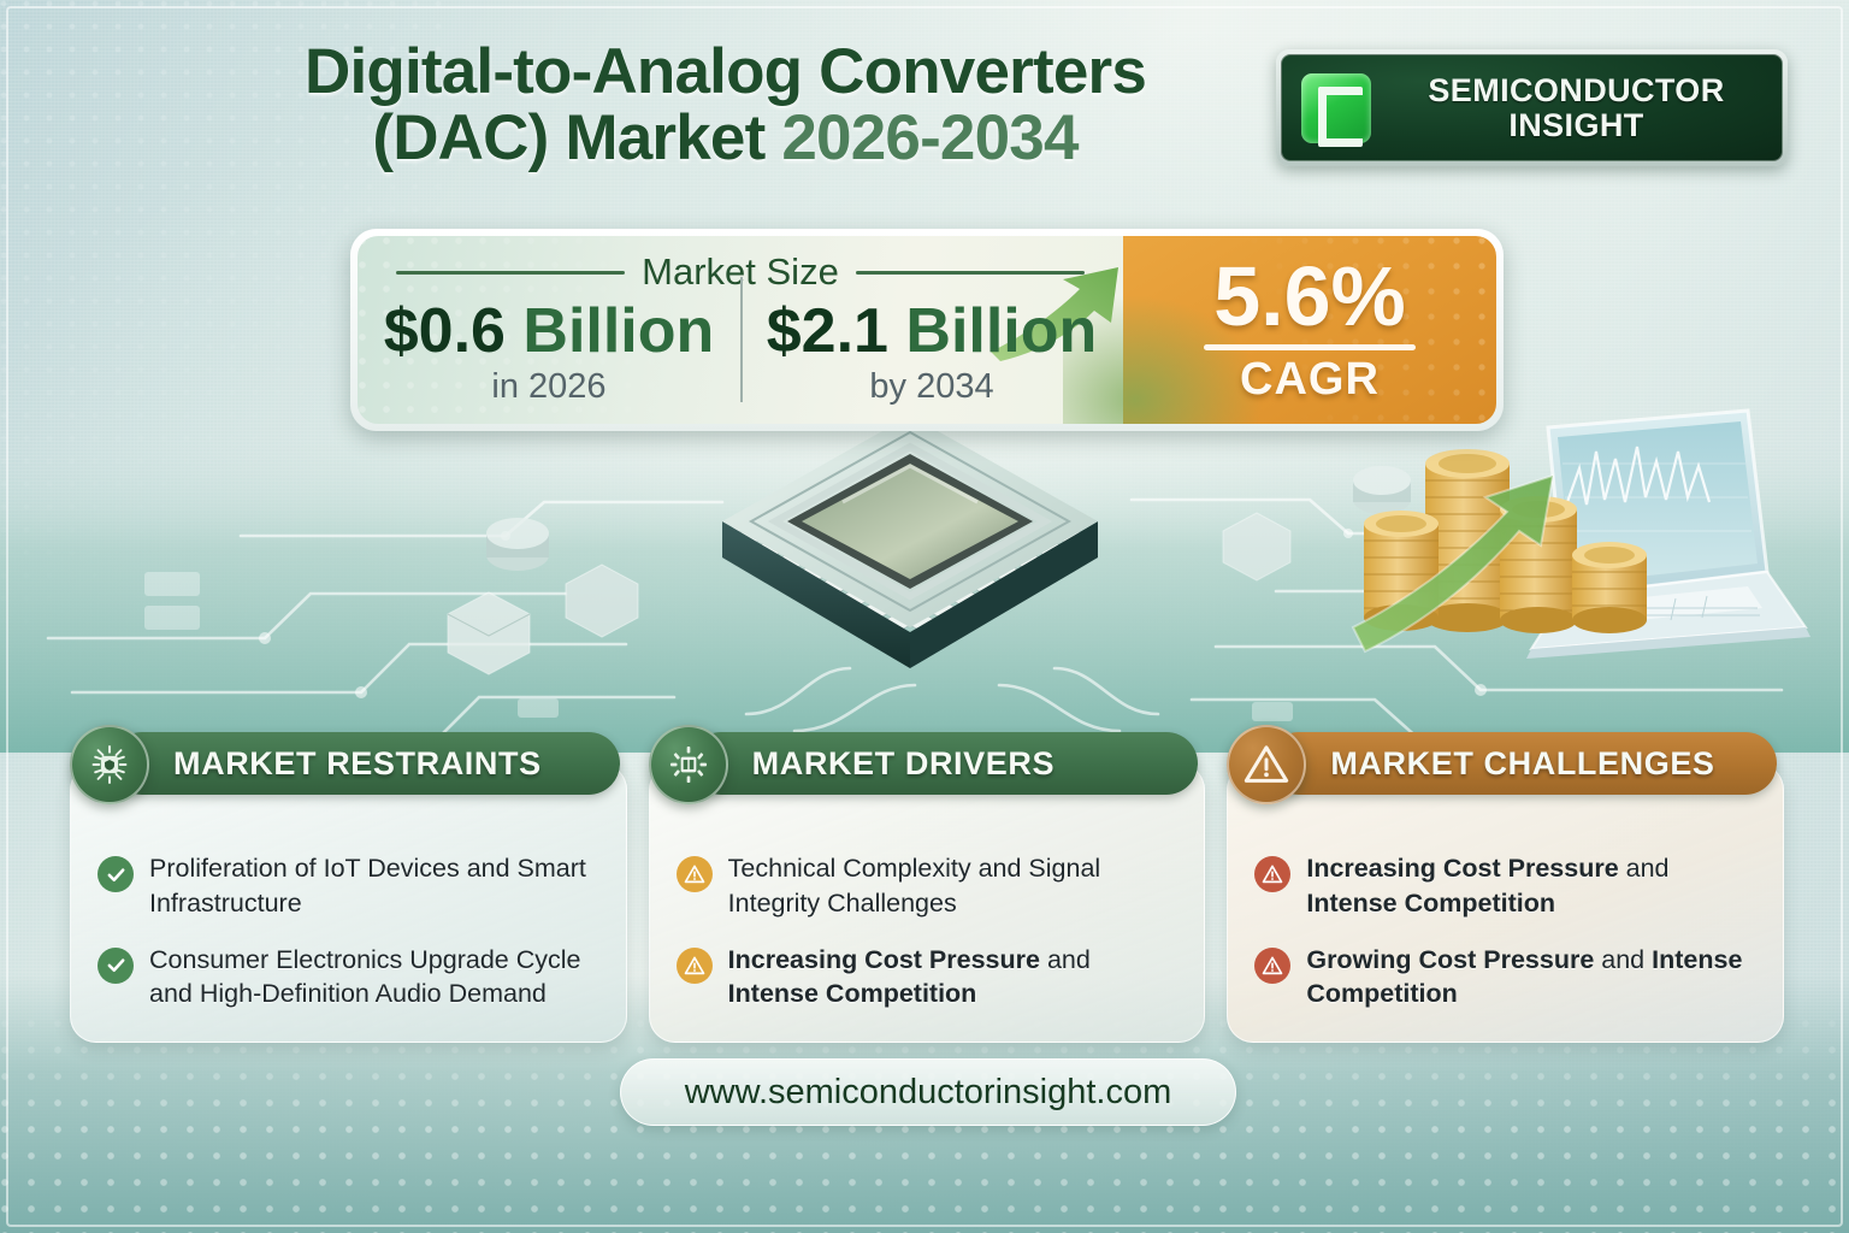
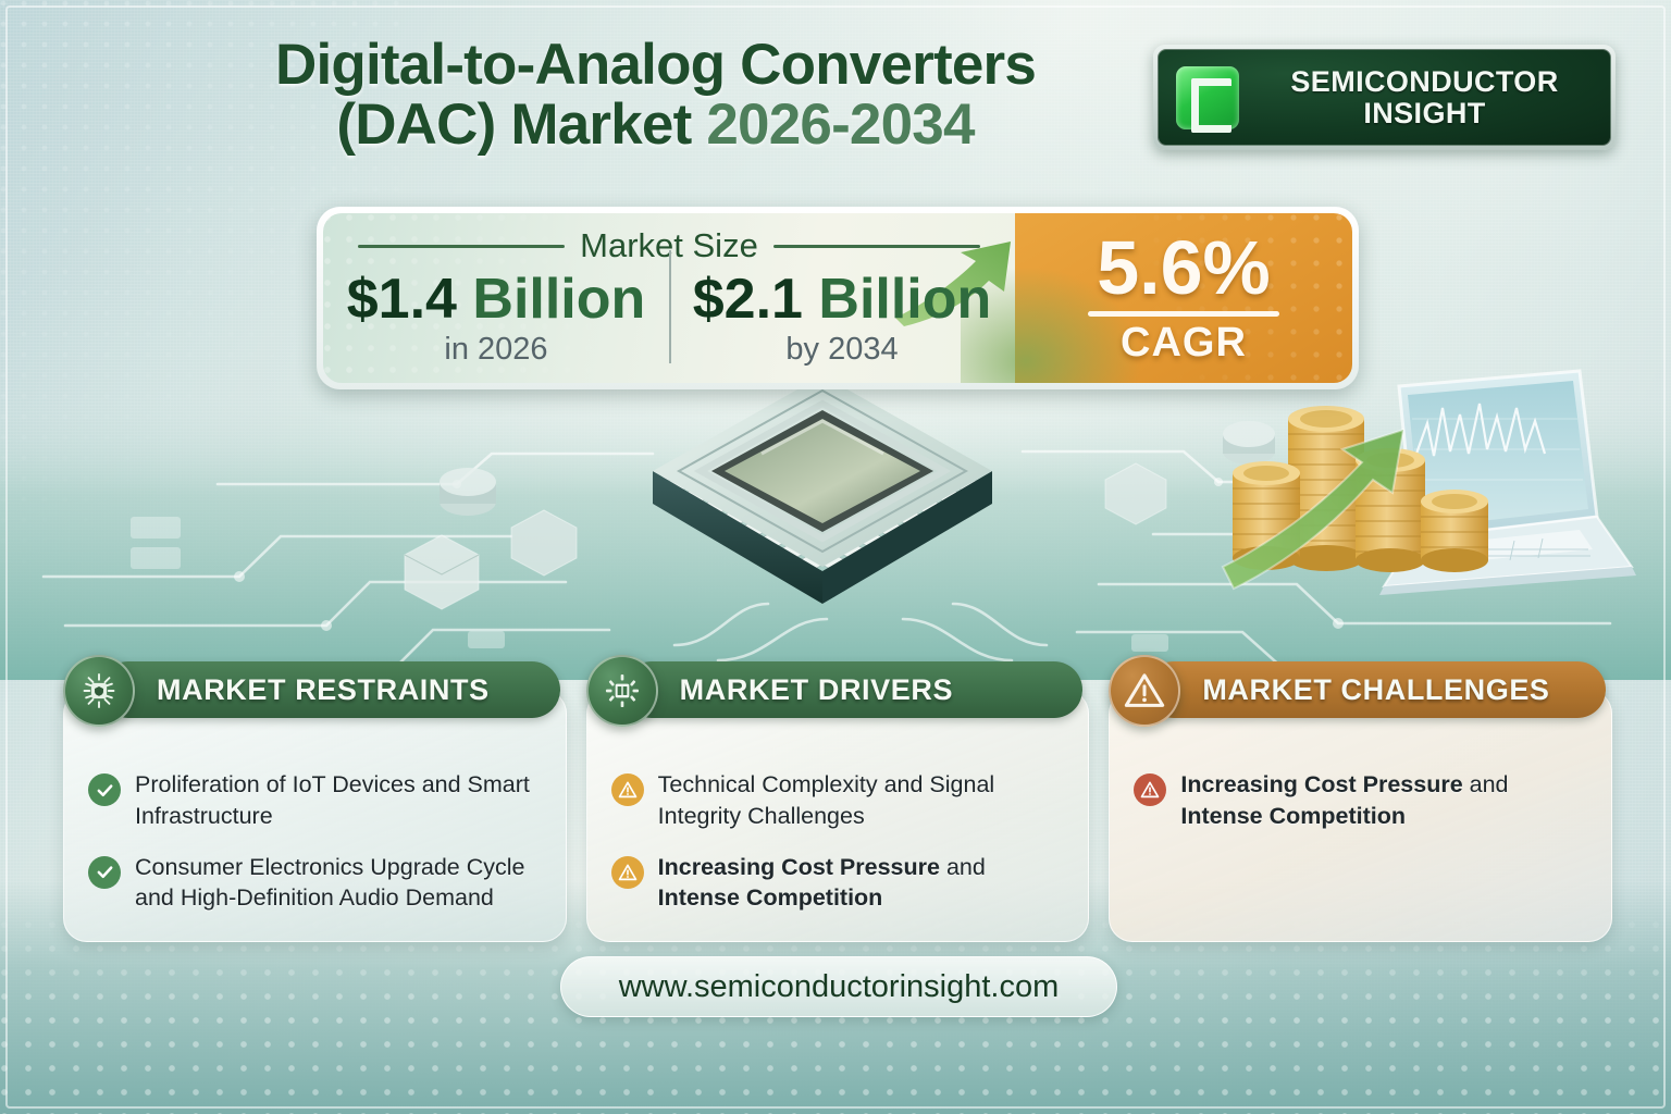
  Digital-to-Analog Converters
  (DAC) Market 2026-2034
  SEMICONDUCTOR
  INSIGHT
  Market Size
- $0.6 Billion
+ $1.4 Billion
  in 2026
  $2.1 Billion
  by 2034
  5.6%
  CAGR
  Proliferation of IoT Devices and Smart Infrastructure
  Consumer Electronics Upgrade Cycle and High-Definition Audio Demand
  MARKET RESTRAINTS
  Technical Complexity and Signal Integrity Challenges
  Increasing Cost Pressure and Intense Competition
  MARKET DRIVERS
  Increasing Cost Pressure and Intense Competition
- Growing Cost Pressure and Intense Competition
  MARKET CHALLENGES
  www.semiconductorinsight.com
